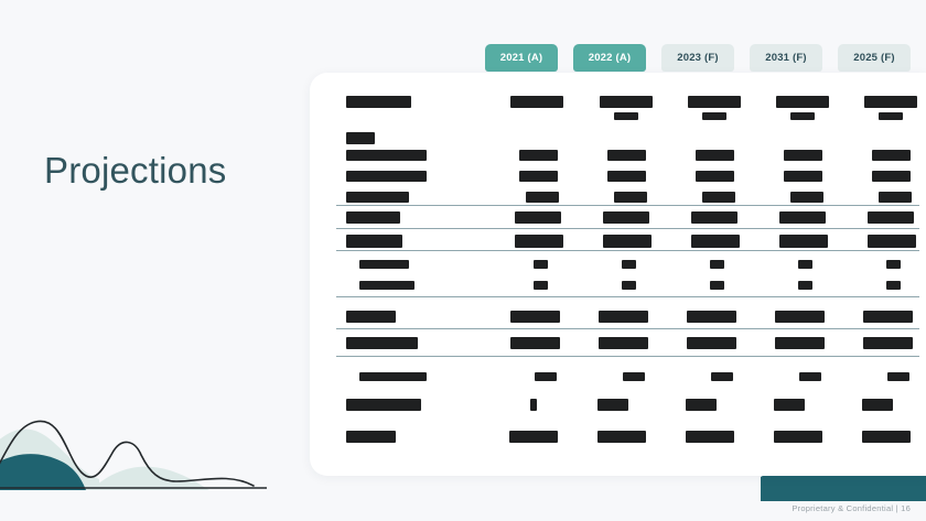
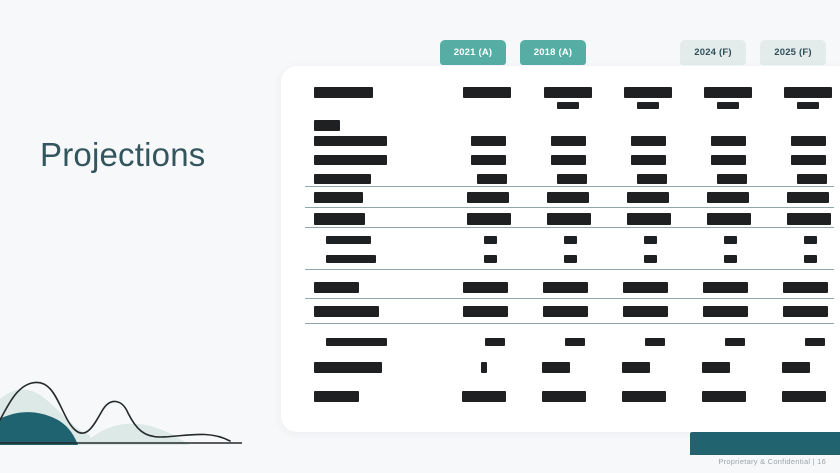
  Projections
  2021 (A)
- 2022 (A)
+ 2018 (A)
- 2023 (F)
- 2031 (F)
+ 2024 (F)
  2025 (F)
  Proprietary & Confidential | 16
